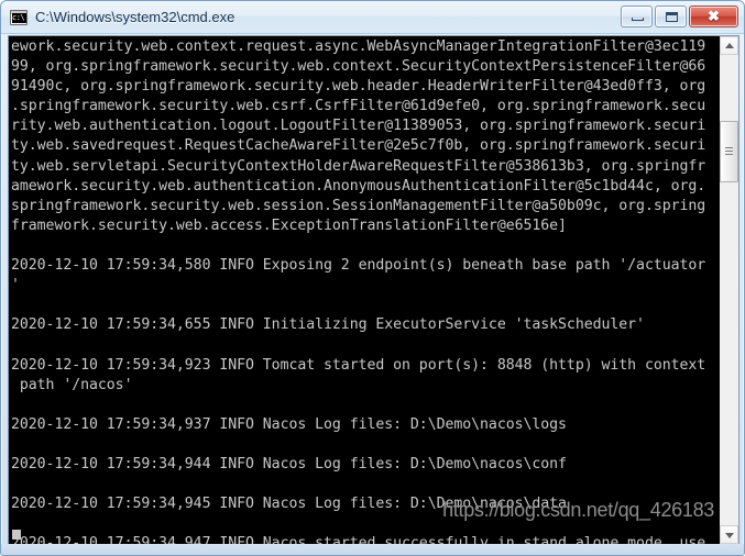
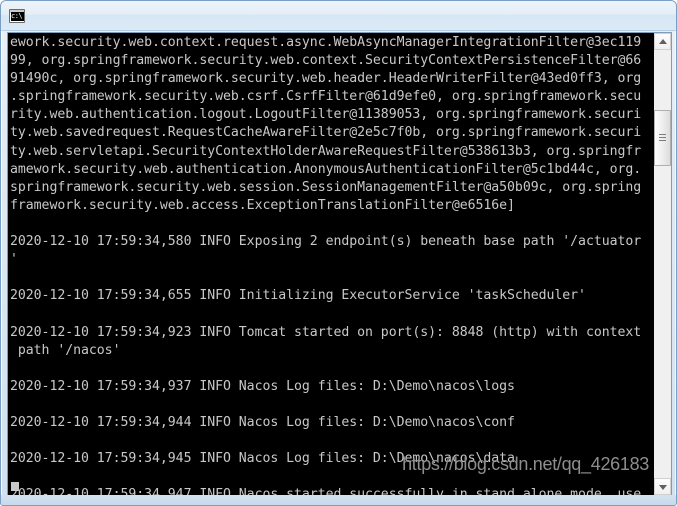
- C:\Windows\system32\cmd.exe
- ✖
  ework.security.web.context.request.async.WebAsyncManagerIntegrationFilter@3ec119
  99, org.springframework.security.web.context.SecurityContextPersistenceFilter@66
  91490c, org.springframework.security.web.header.HeaderWriterFilter@43ed0ff3, org
  .springframework.security.web.csrf.CsrfFilter@61d9efe0, org.springframework.secu
  rity.web.authentication.logout.LogoutFilter@11389053, org.springframework.securi
  ty.web.savedrequest.RequestCacheAwareFilter@2e5c7f0b, org.springframework.securi
  ty.web.servletapi.SecurityContextHolderAwareRequestFilter@538613b3, org.springfr
  amework.security.web.authentication.AnonymousAuthenticationFilter@5c1bd44c, org.
  springframework.security.web.session.SessionManagementFilter@a50b09c, org.spring
  framework.security.web.access.ExceptionTranslationFilter@e6516e]
  2020-12-10 17:59:34,580 INFO Exposing 2 endpoint(s) beneath base path '/actuator
  '
  2020-12-10 17:59:34,655 INFO Initializing ExecutorService 'taskScheduler'
  2020-12-10 17:59:34,923 INFO Tomcat started on port(s): 8848 (http) with context
  path '/nacos'
  2020-12-10 17:59:34,937 INFO Nacos Log files: D:\Demo\nacos\logs
  2020-12-10 17:59:34,944 INFO Nacos Log files: D:\Demo\nacos\conf
  2020-12-10 17:59:34,945 INFO Nacos Log files: D:\Demo\nacos\data
  https://blog.csdn.net/qq_426183
